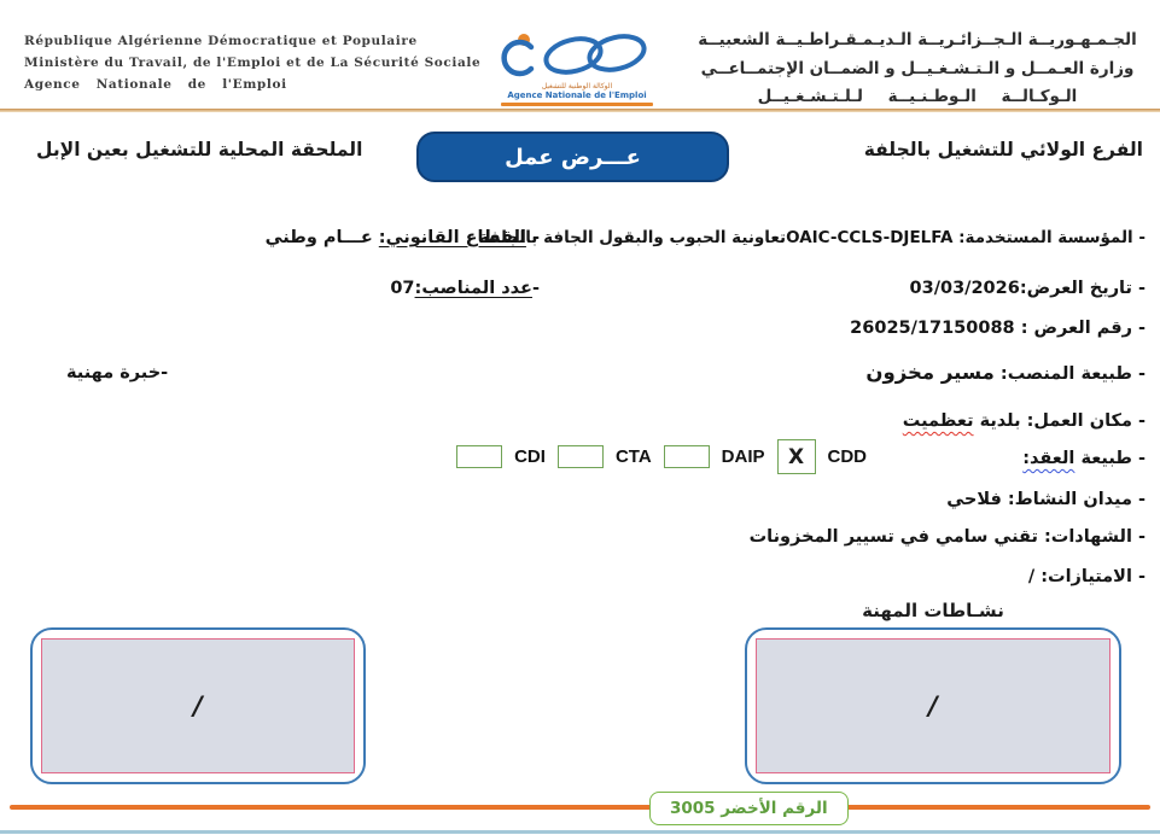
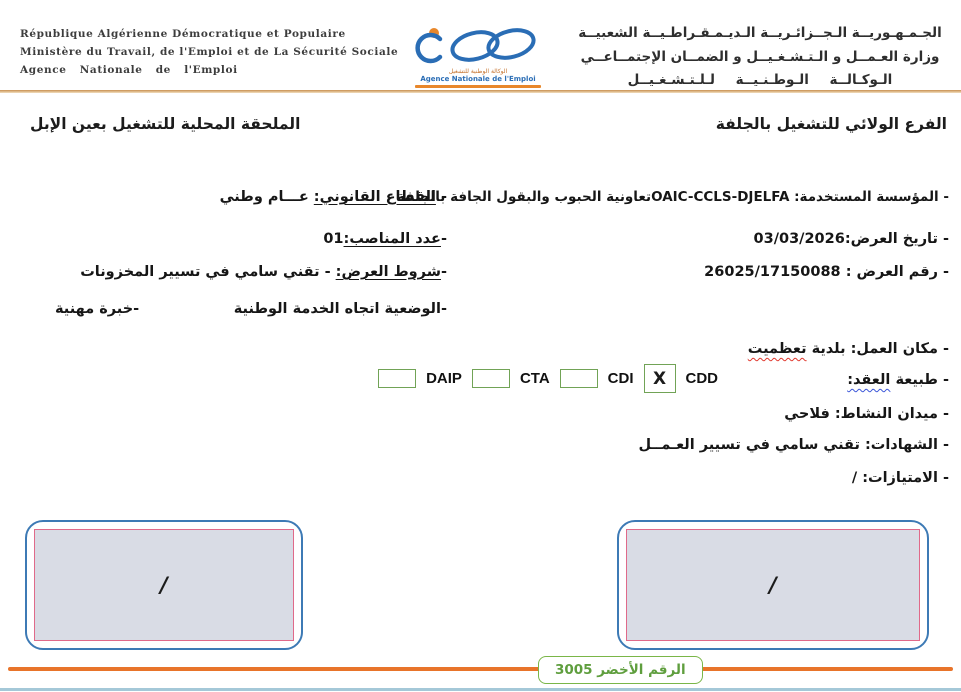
  République Algérienne Démocratique et Populaire
  Ministère du Travail, de l'Emploi et de La Sécurité Sociale
  Agence Nationale de l'Emploi
  Agence Nationale de l'Emploi
  الجـمـهـوريــة الـجــزائـريــة الـديـمـقـراطـيــة الشعبيــة
  وزارة العـمــل و الـتـشـغـيــل و الضمــان الإجتمــاعــي
  الـوكـالــة الـوطـنـيــة لـلـتـشـغـيــل
  الفرع الولائي للتشغيل بالجلفة
- عـــرض عمل
  الملحقة المحلية للتشغيل بعين الإبل
  - المؤسسة المستخدمة: OAIC-CCLS-DJELFAتعاونية الحبوب والبقول الجافة بالجلفة
  - تاريخ العرض:03/03/2026
  - رقم العرض : 26025/17150088
- - طبيعة المنصب: مسير مخزون
  - مكان العمل: بلدية تعظميت
  - طبيعة العقد:
  CDD
  X
- DAIP
+ CDI
  CTA
- CDI
+ DAIP
  - ميدان النشاط: فلاحي
- - الشهادات: تقني سامي في تسيير المخزونات
+ - الشهادات: تقني سامي في تسيير العـمــل
  - الامتيازات: /
  - القطاع القانوني: عـــام وطني
- -عدد المناصب:07
+ -عدد المناصب:01
+ -شروط العرض: - تقني سامي في تسيير المخزونات
+ -الوضعية اتجاه الخدمة الوطنية
  -خبرة مهنية
- نشـاطات المهنة
  /
  /
  الرقم الأخضر 3005
